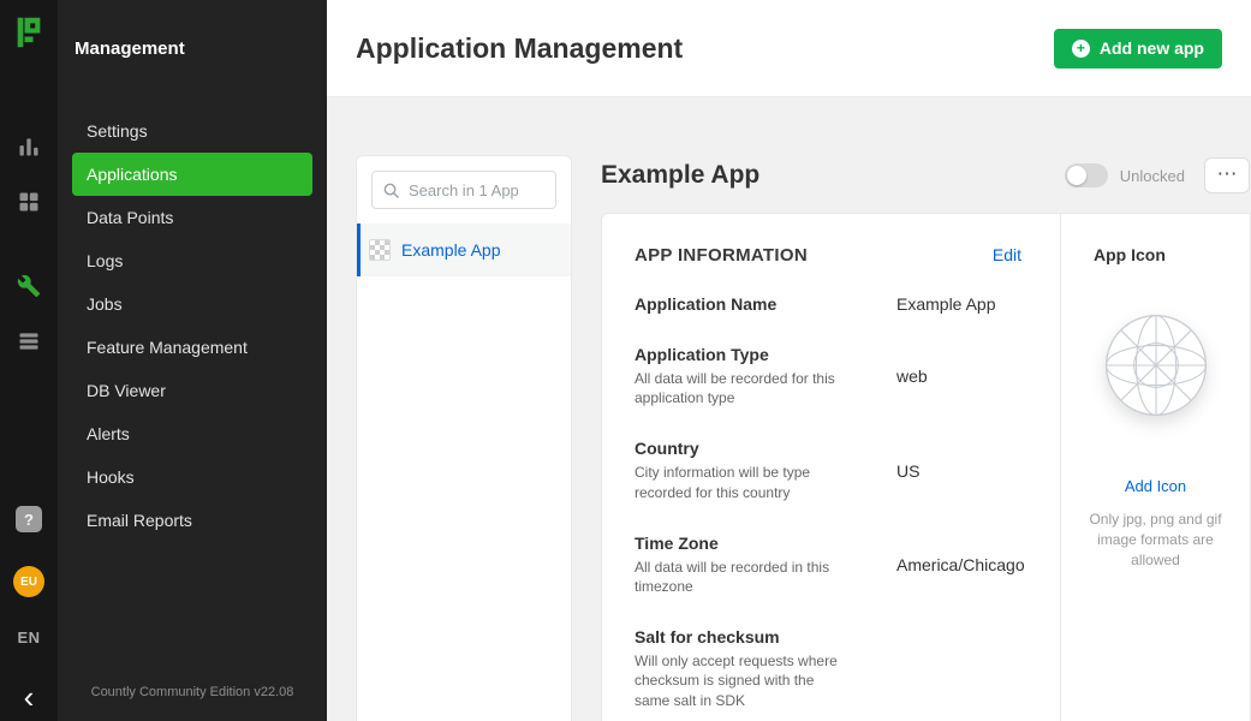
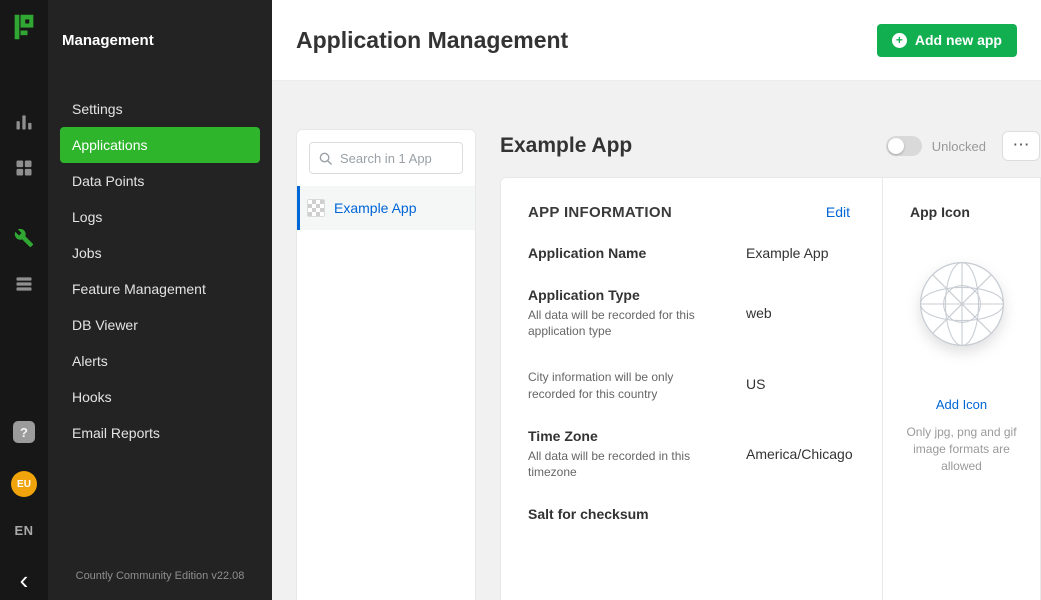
  ?
  EU
  EN
  ‹
  Management
  Settings
  Applications
  Data Points
  Logs
  Jobs
  Feature Management
  DB Viewer
  Alerts
  Hooks
  Email Reports
  Countly Community Edition v22.08
  Application Management
  +
  Add new app
  Search in 1 App
  Example App
  Example App
  Unlocked
  ⋯
  APP INFORMATION
  Edit
  Application Name
  Example App
  Application Type
  All data will be recorded for this application type
  web
- Country
- City information will be type recorded for this country
+ City information will be only recorded for this country
  US
  Time Zone
  All data will be recorded in this timezone
  America/Chicago
  Salt for checksum
- Will only accept requests where checksum is signed with the same salt in SDK
  App Icon
  Add Icon
  Only jpg, png and gif image formats are allowed
